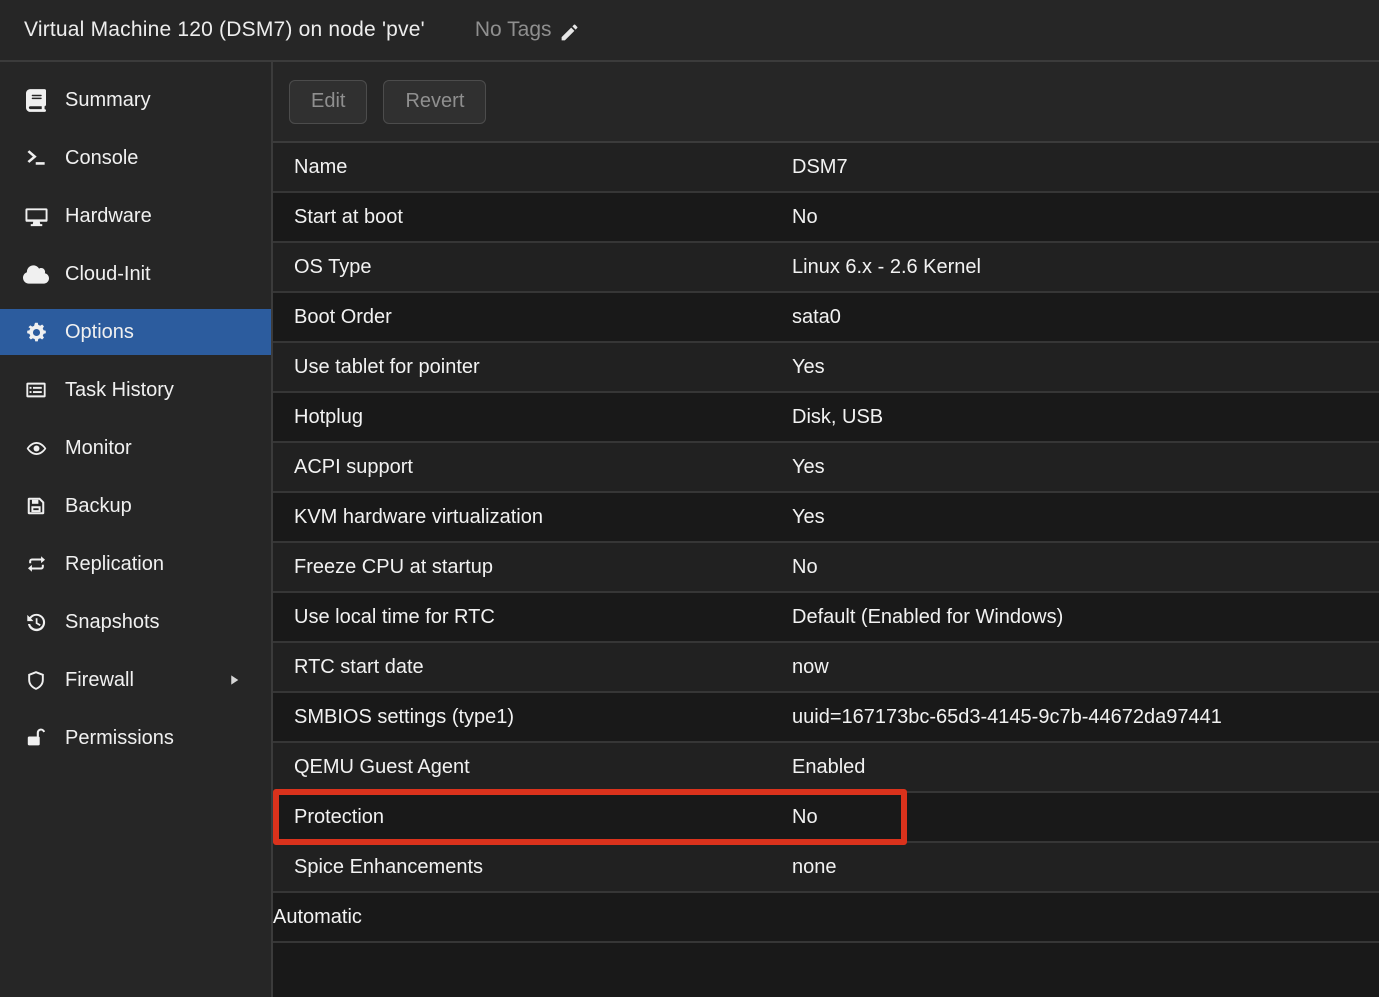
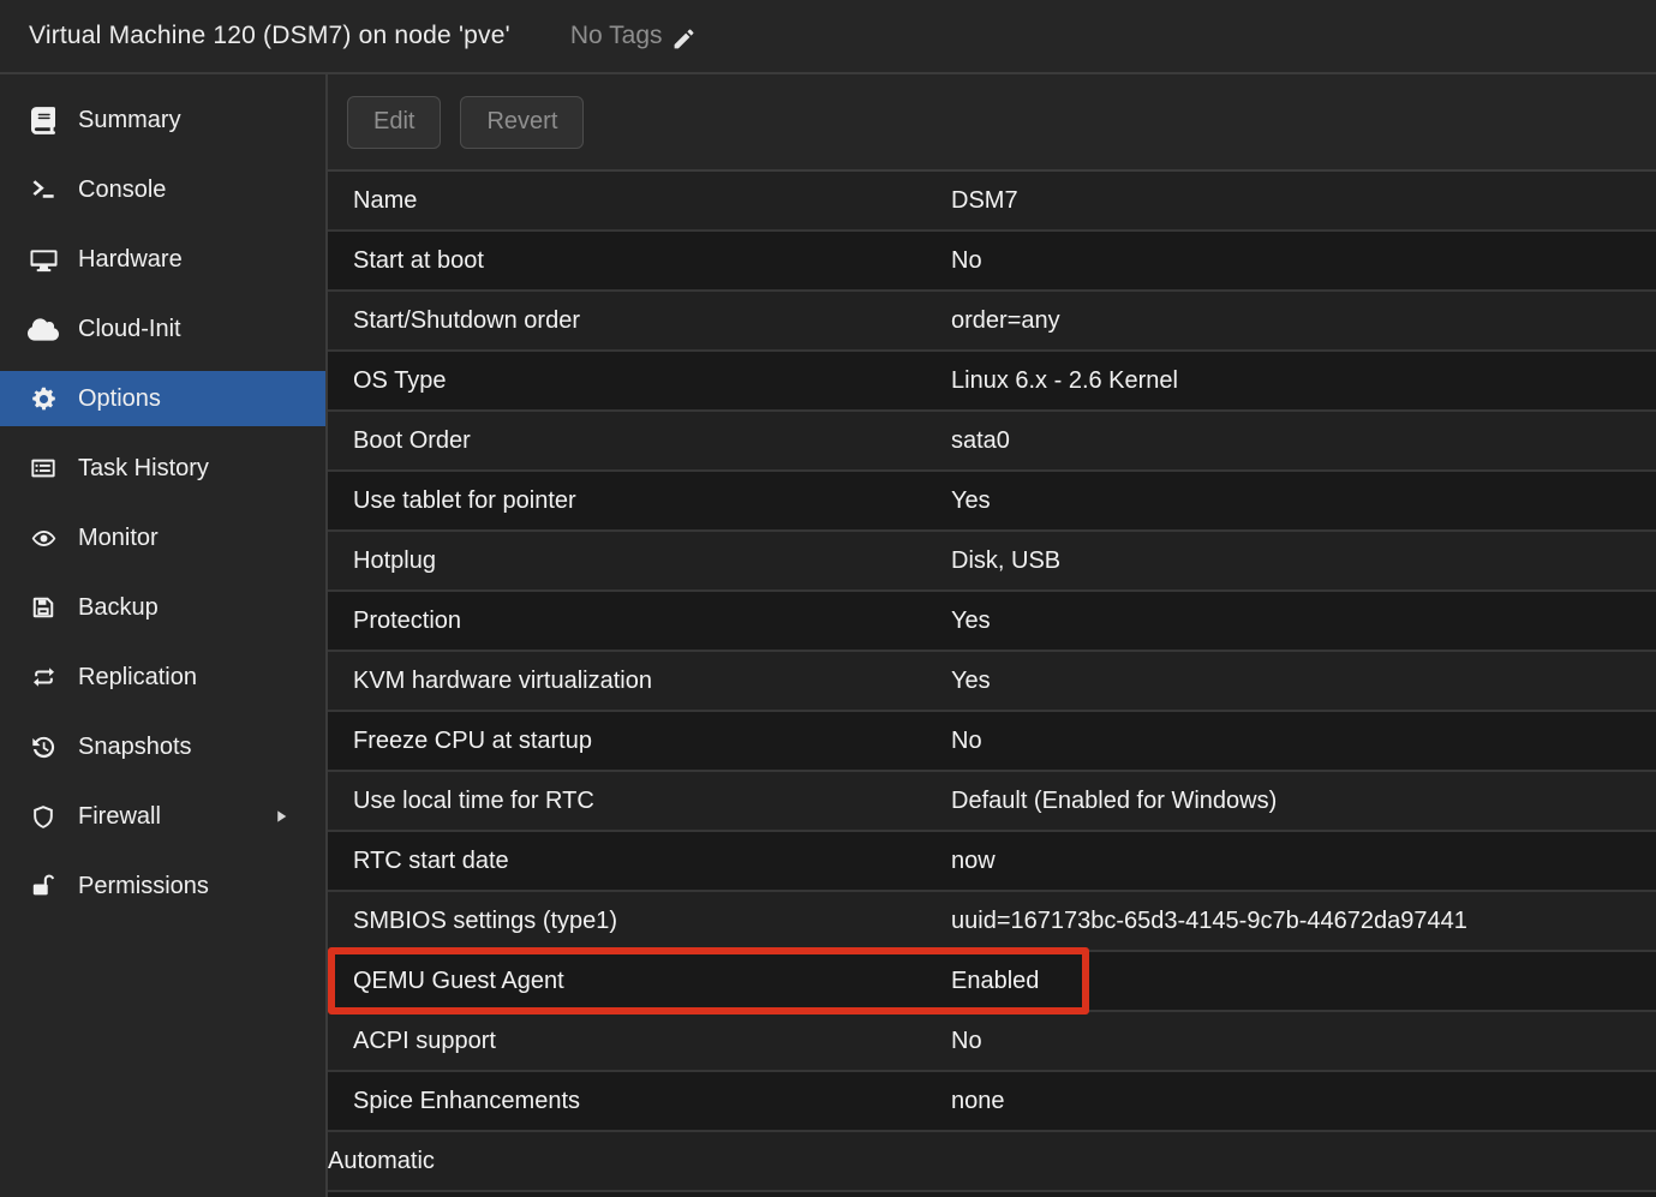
  Virtual Machine 120 (DSM7) on node 'pve'
  No Tags
  Summary
  Console
  Hardware
  Cloud-Init
  Options
  Task History
  Monitor
  Backup
  Replication
  Snapshots
  Firewall
  Permissions
  Edit
  Revert
  Name
  DSM7
  Start at boot
  No
+ Start/Shutdown order
+ order=any
  OS Type
  Linux 6.x - 2.6 Kernel
  Boot Order
  sata0
  Use tablet for pointer
  Yes
  Hotplug
  Disk, USB
- ACPI support
+ Protection
  Yes
  KVM hardware virtualization
  Yes
  Freeze CPU at startup
  No
  Use local time for RTC
  Default (Enabled for Windows)
  RTC start date
  now
  SMBIOS settings (type1)
  uuid=167173bc-65d3-4145-9c7b-44672da97441
  QEMU Guest Agent
  Enabled
- Protection
+ ACPI support
  No
  Spice Enhancements
  none
  Automatic
